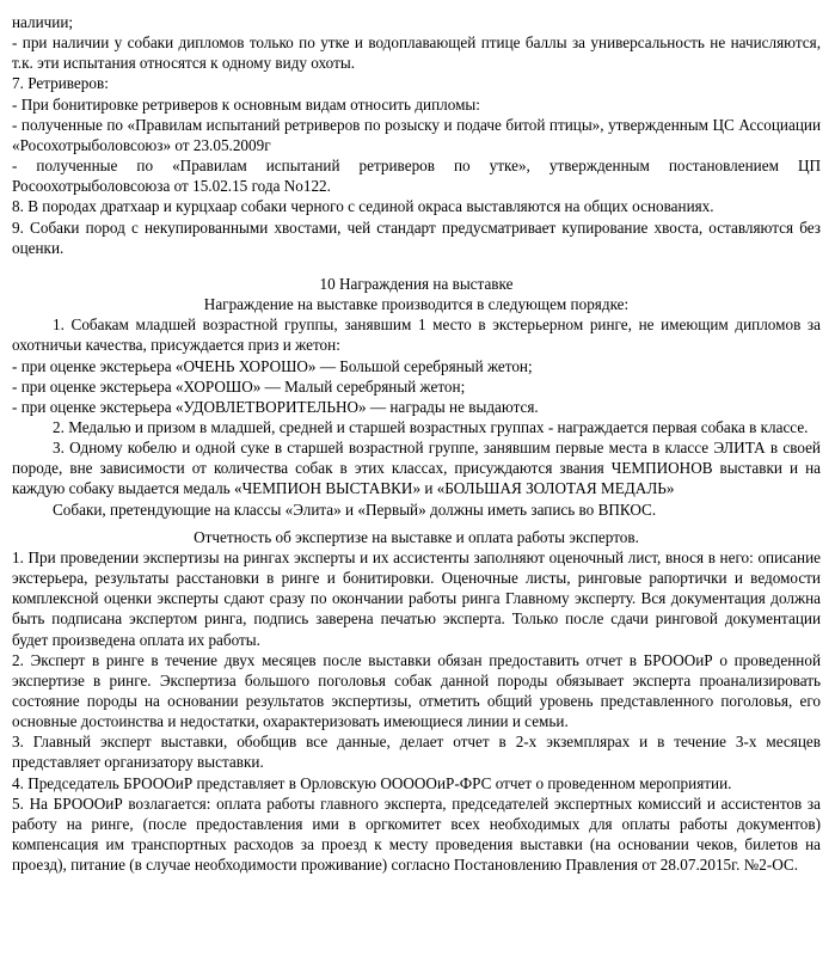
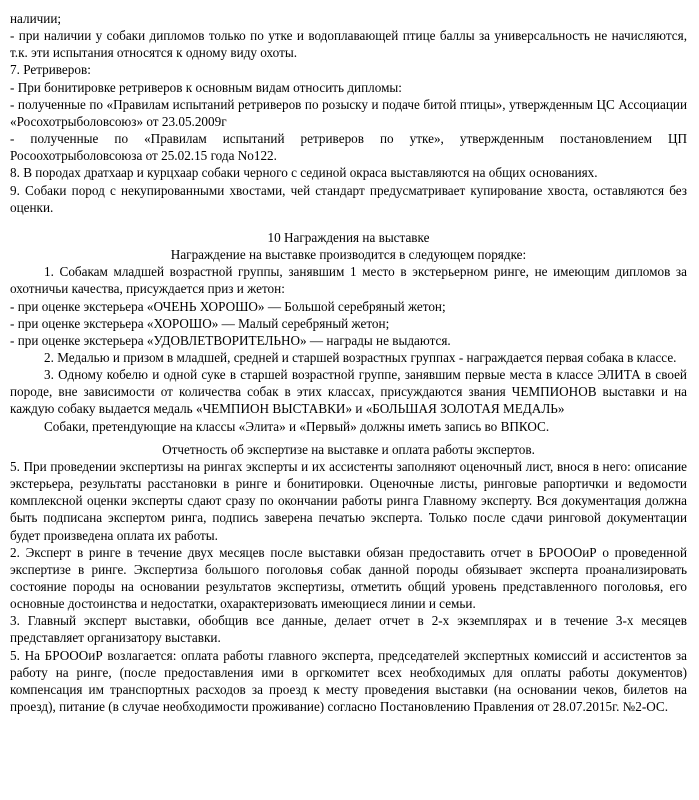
  наличии;
  - при наличии у собаки дипломов только по утке и водоплавающей птице баллы за универсальность не начисляются, т.к. эти испытания относятся к одному виду охоты.
  7. Ретриверов:
  - При бонитировке ретриверов к основным видам относить дипломы:
  - полученные по «Правилам испытаний ретриверов по розыску и подаче битой птицы», утвержденным ЦС Ассоциации «Росохотрыболовсоюз» от 23.05.2009г
- - полученные по «Правилам испытаний ретриверов по утке», утвержденным постановлением ЦП Росоохотрыболовсоюза от 15.02.15 года No122.
+ - полученные по «Правилам испытаний ретриверов по утке», утвержденным постановлением ЦП Росоохотрыболовсоюза от 25.02.15 года No122.
  8. В породах дратхаар и курцхаар собаки черного с сединой окраса выставляются на общих основаниях.
  9. Собаки пород с некупированными хвостами, чей стандарт предусматривает купирование хвоста, оставляются без оценки.
  10 Награждения на выставке
  Награждение на выставке производится в следующем порядке:
  1. Собакам младшей возрастной группы, занявшим 1 место в экстерьерном ринге, не имеющим дипломов за охотничьи качества, присуждается приз и жетон:
  - при оценке экстерьера «ОЧЕНЬ ХОРОШО» — Большой серебряный жетон;
  - при оценке экстерьера «ХОРОШО» — Малый серебряный жетон;
  - при оценке экстерьера «УДОВЛЕТВОРИТЕЛЬНО» — награды не выдаются.
  2. Медалью и призом в младшей, средней и старшей возрастных группах - награждается первая собака в классе.
  3. Одному кобелю и одной суке в старшей возрастной группе, занявшим первые места в классе ЭЛИТА в своей породе, вне зависимости от количества собак в этих классах, присуждаются звания ЧЕМПИОНОВ выставки и на каждую собаку выдается медаль «ЧЕМПИОН ВЫСТАВКИ» и «БОЛЬШАЯ ЗОЛОТАЯ МЕДАЛЬ»
  Собаки, претендующие на классы «Элита» и «Первый» должны иметь запись во ВПКОС.
  Отчетность об экспертизе на выставке и оплата работы экспертов.
- 1. При проведении экспертизы на рингах эксперты и их ассистенты заполняют оценочный лист, внося в него: описание экстерьера, результаты расстановки в ринге и бонитировки. Оценочные листы, ринговые рапортички и ведомости комплексной оценки эксперты сдают сразу по окончании работы ринга Главному эксперту. Вся документация должна быть подписана экспертом ринга, подпись заверена печатью эксперта. Только после сдачи ринговой документации будет произведена оплата их работы.
+ 5. При проведении экспертизы на рингах эксперты и их ассистенты заполняют оценочный лист, внося в него: описание экстерьера, результаты расстановки в ринге и бонитировки. Оценочные листы, ринговые рапортички и ведомости комплексной оценки эксперты сдают сразу по окончании работы ринга Главному эксперту. Вся документация должна быть подписана экспертом ринга, подпись заверена печатью эксперта. Только после сдачи ринговой документации будет произведена оплата их работы.
  2. Эксперт в ринге в течение двух месяцев после выставки обязан предоставить отчет в БРОООиР о проведенной экспертизе в ринге. Экспертиза большого поголовья собак данной породы обязывает эксперта проанализировать состояние породы на основании результатов экспертизы, отметить общий уровень представленного поголовья, его основные достоинства и недостатки, охарактеризовать имеющиеся линии и семьи.
  3. Главный эксперт выставки, обобщив все данные, делает отчет в 2-х экземплярах и в течение 3-х месяцев представляет организатору выставки.
- 4. Председатель БРОООиР представляет в Орловскую ОООООиР-ФРС отчет о проведенном мероприятии.
  5. На БРОООиР возлагается: оплата работы главного эксперта, председателей экспертных комиссий и ассистентов за работу на ринге, (после предоставления ими в оргкомитет всех необходимых для оплаты работы документов) компенсация им транспортных расходов за проезд к месту проведения выставки (на основании чеков, билетов на проезд), питание (в случае необходимости проживание) согласно Постановлению Правления от 28.07.2015г. №2-ОС.
